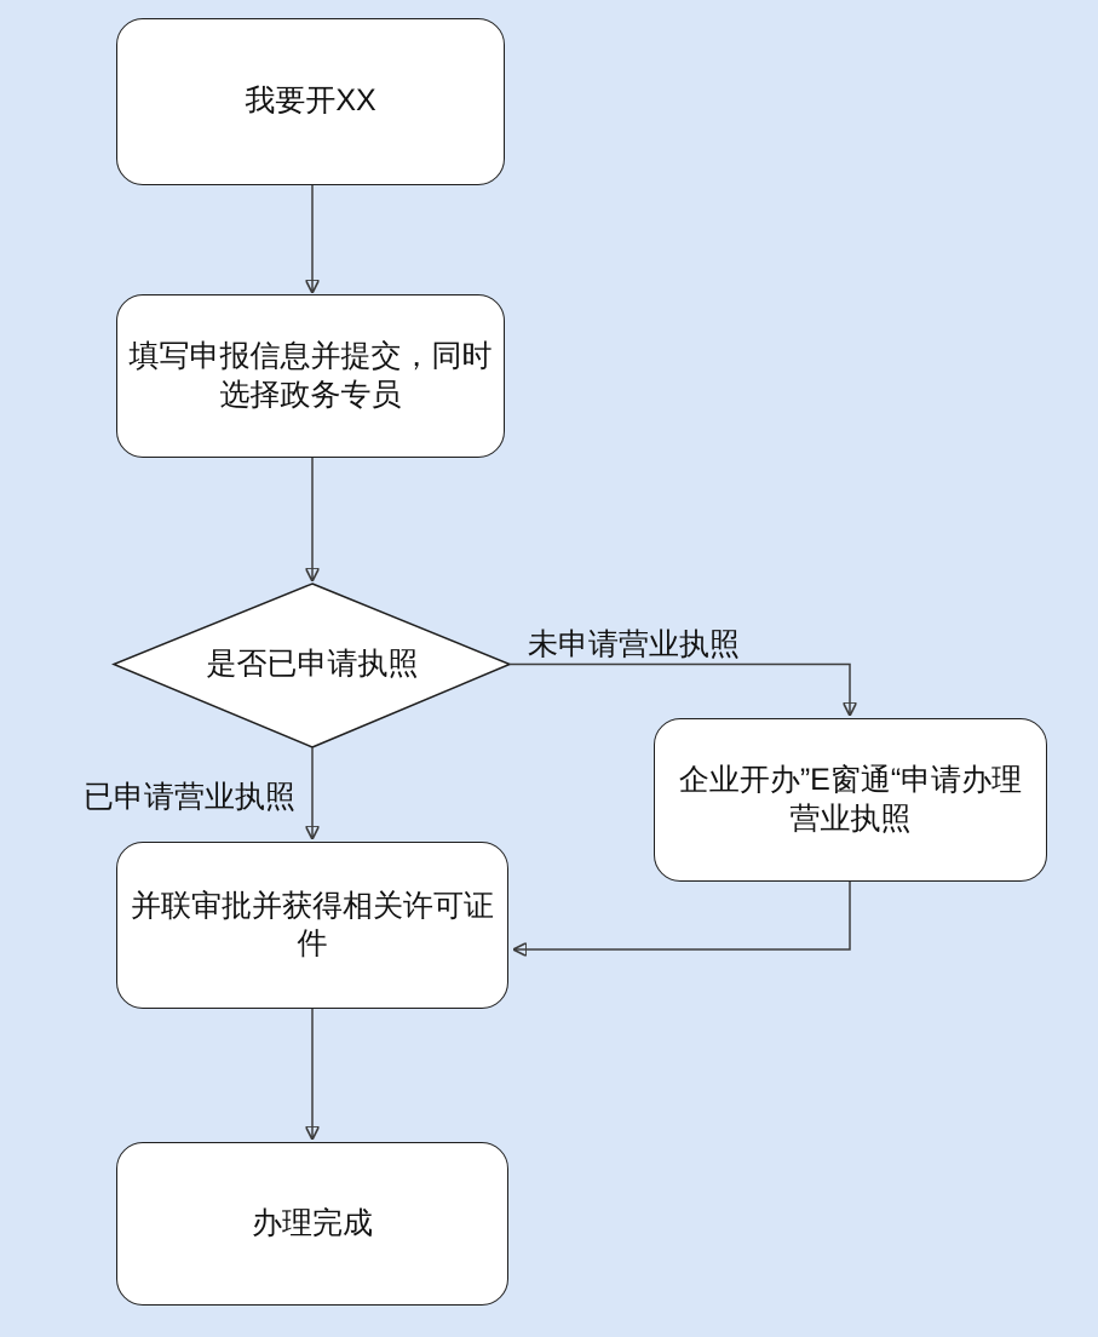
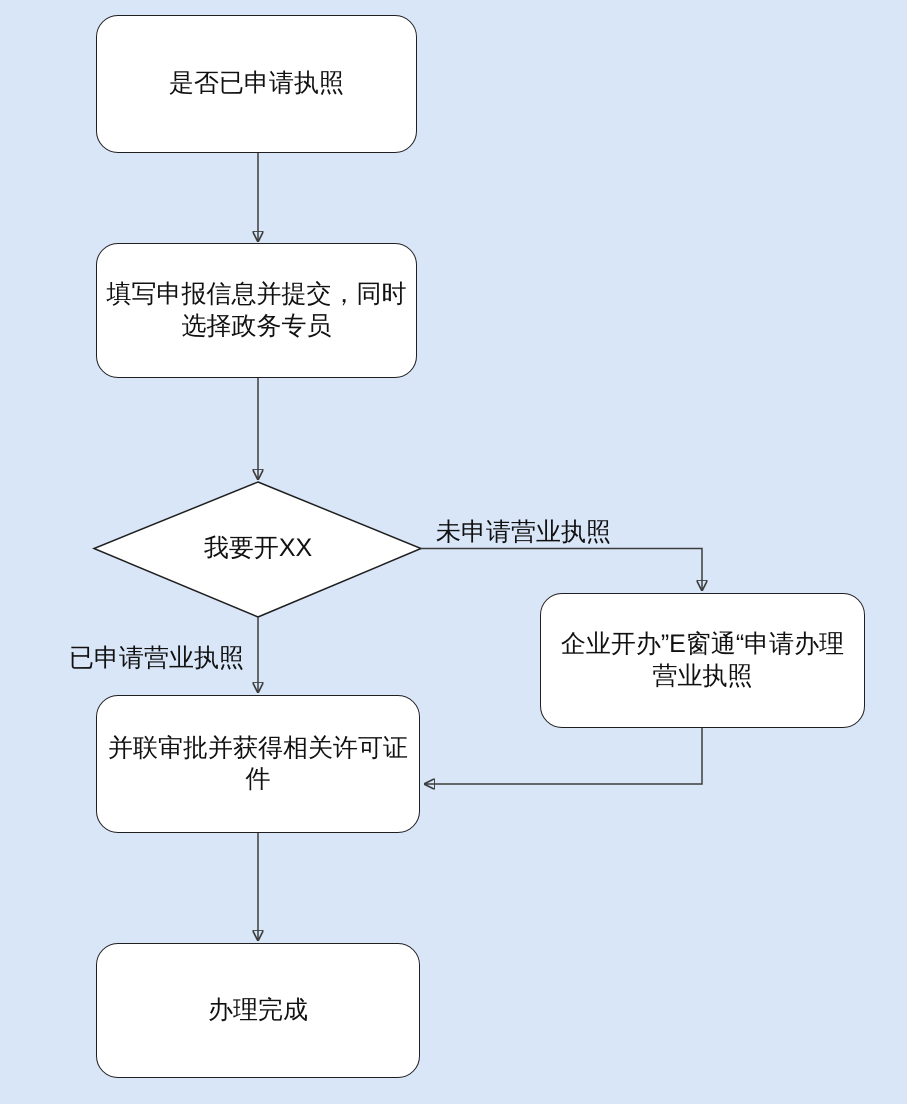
- 我要开XX
+ 是否已申请执照
  填写申报信息并提交，同时
  选择政务专员
- 是否已申请执照
+ 我要开XX
  企业开办”E窗通“申请办理
  营业执照
  并联审批并获得相关许可证
  件
  办理完成
  未申请营业执照
  已申请营业执照
